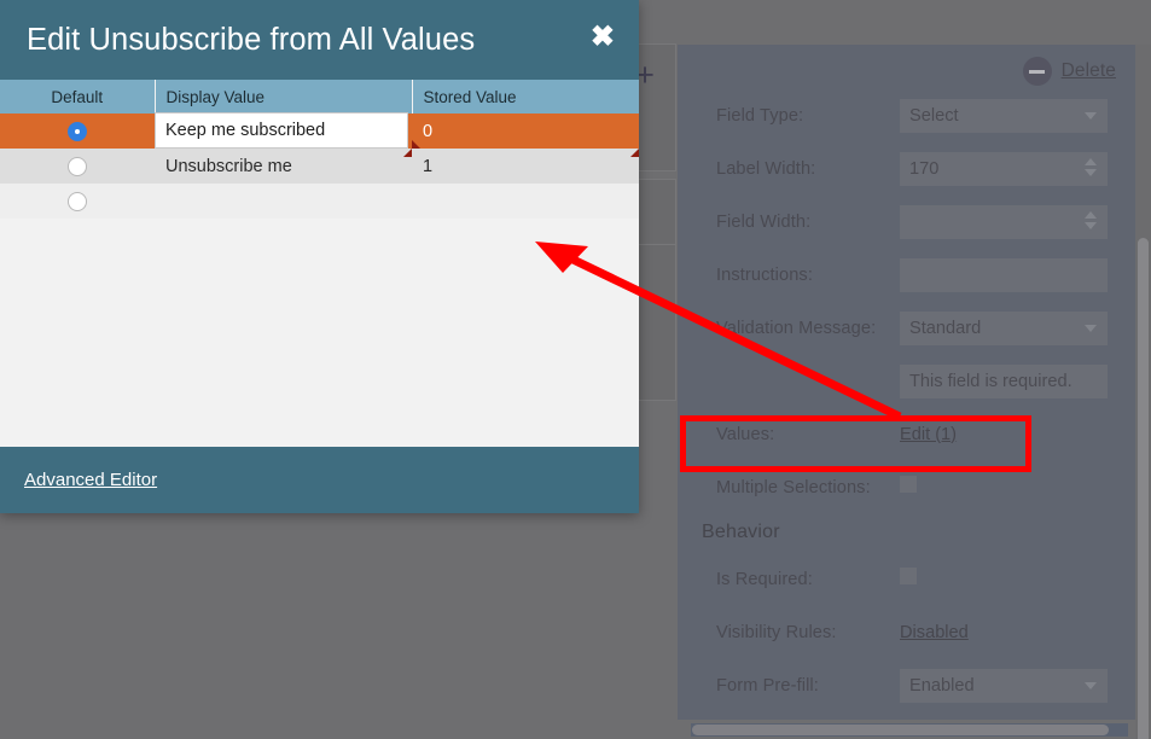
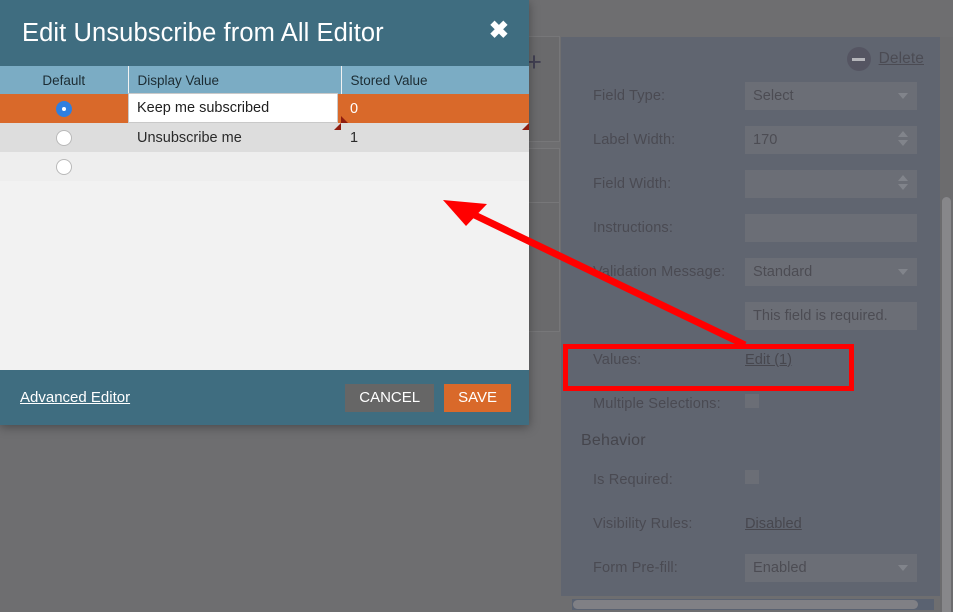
  +
  Delete
  Field Type:
  Select
  Label Width:
  170
  Field Width:
  Instructions:
  alidation Message:
  Standard
  This field is required.
  Values:
  Edit (1)
  Multiple Selections:
  Behavior
  Is Required:
  Visibility Rules:
  Disabled
  Form Pre-fill:
  Enabled
- Edit Unsubscribe from All Values
+ Edit Unsubscribe from All Editor
  ✖
  Default	Display Value	Stored Value
  	Keep me subscribed	0
  	Unsubscribe me	1
  Advanced Editor
+ CANCEL
+ SAVE
